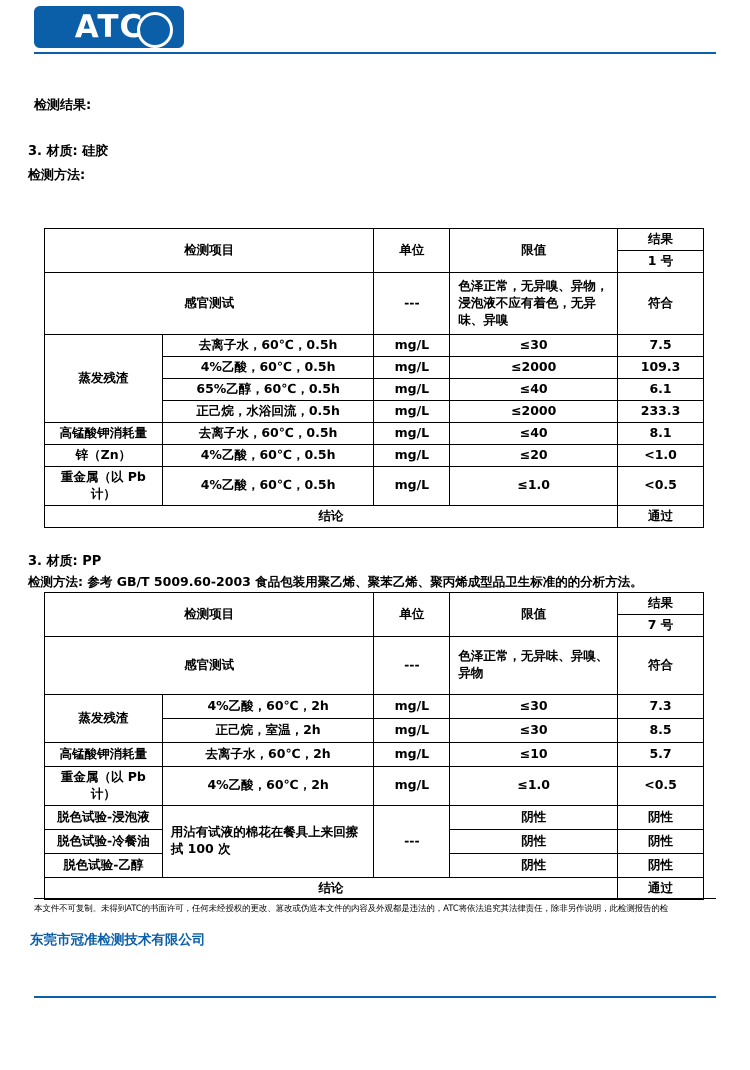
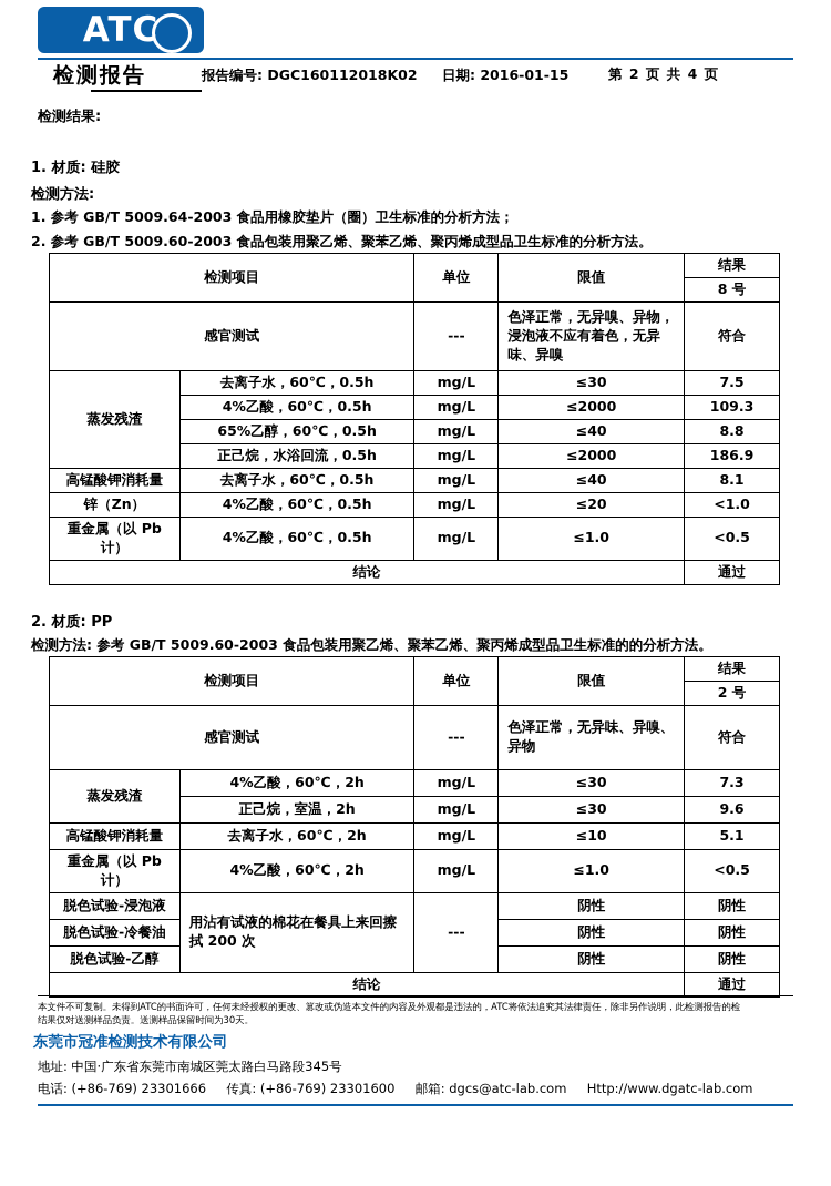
  ATC
+ 检测报告
+ 报告编号: DGC160112018K02
+ 日期: 2016-01-15
+ 第 2 页 共 4 页
  检测结果:
- 3. 材质: 硅胶
+ 1. 材质: 硅胶
  检测方法:
+ 1. 参考 GB/T 5009.64-2003 食品用橡胶垫片（圈）卫生标准的分析方法；
+ 2. 参考 GB/T 5009.60-2003 食品包装用聚乙烯、聚苯乙烯、聚丙烯成型品卫生标准的分析方法。
  检测项目	单位	限值	结果
- 1 号
+ 8 号
  感官测试	---	色泽正常，无异嗅、异物，浸泡液不应有着色，无异味、异嗅	符合
  蒸发残渣	去离子水，60℃，0.5h	mg/L	≤30	7.5
  4%乙酸，60℃，0.5h	mg/L	≤2000	109.3
- 65%乙醇，60℃，0.5h	mg/L	≤40	6.1
+ 65%乙醇，60℃，0.5h	mg/L	≤40	8.8
- 正己烷，水浴回流，0.5h	mg/L	≤2000	233.3
+ 正己烷，水浴回流，0.5h	mg/L	≤2000	186.9
  高锰酸钾消耗量	去离子水，60℃，0.5h	mg/L	≤40	8.1
  锌（Zn）	4%乙酸，60℃，0.5h	mg/L	≤20	<1.0
  重金属（以 Pb 计）	4%乙酸，60℃，0.5h	mg/L	≤1.0	<0.5
  结论	通过
- 3. 材质: PP
+ 2. 材质: PP
  检测方法: 参考 GB/T 5009.60-2003 食品包装用聚乙烯、聚苯乙烯、聚丙烯成型品卫生标准的的分析方法。
  检测项目	单位	限值	结果
- 7 号
+ 2 号
  感官测试	---	色泽正常，无异味、异嗅、异物	符合
  蒸发残渣	4%乙酸，60℃，2h	mg/L	≤30	7.3
- 正己烷，室温，2h	mg/L	≤30	8.5
+ 正己烷，室温，2h	mg/L	≤30	9.6
- 高锰酸钾消耗量	去离子水，60℃，2h	mg/L	≤10	5.7
+ 高锰酸钾消耗量	去离子水，60℃，2h	mg/L	≤10	5.1
  重金属（以 Pb 计）	4%乙酸，60℃，2h	mg/L	≤1.0	<0.5
- 脱色试验-浸泡液	用沾有试液的棉花在餐具上来回擦拭 100 次	---	阴性	阴性
+ 脱色试验-浸泡液	用沾有试液的棉花在餐具上来回擦拭 200 次	---	阴性	阴性
  脱色试验-冷餐油	阴性	阴性
  脱色试验-乙醇	阴性	阴性
  结论	通过
  本文件不可复制。未得到ATC的书面许可，任何未经授权的更改、篡改或伪造本文件的内容及外观都是违法的，ATC将依法追究其法律责任，除非另作说明，此检测报告的检
+ 结果仅对送测样品负责。送测样品保留时间为30天。
  东莞市冠准检测技术有限公司
+ 地址: 中国·广东省东莞市南城区莞太路白马路段345号
+ 电话: (+86-769) 23301666 传真: (+86-769) 23301600 邮箱: dgcs@atc-lab.com Http://www.dgatc-lab.com
